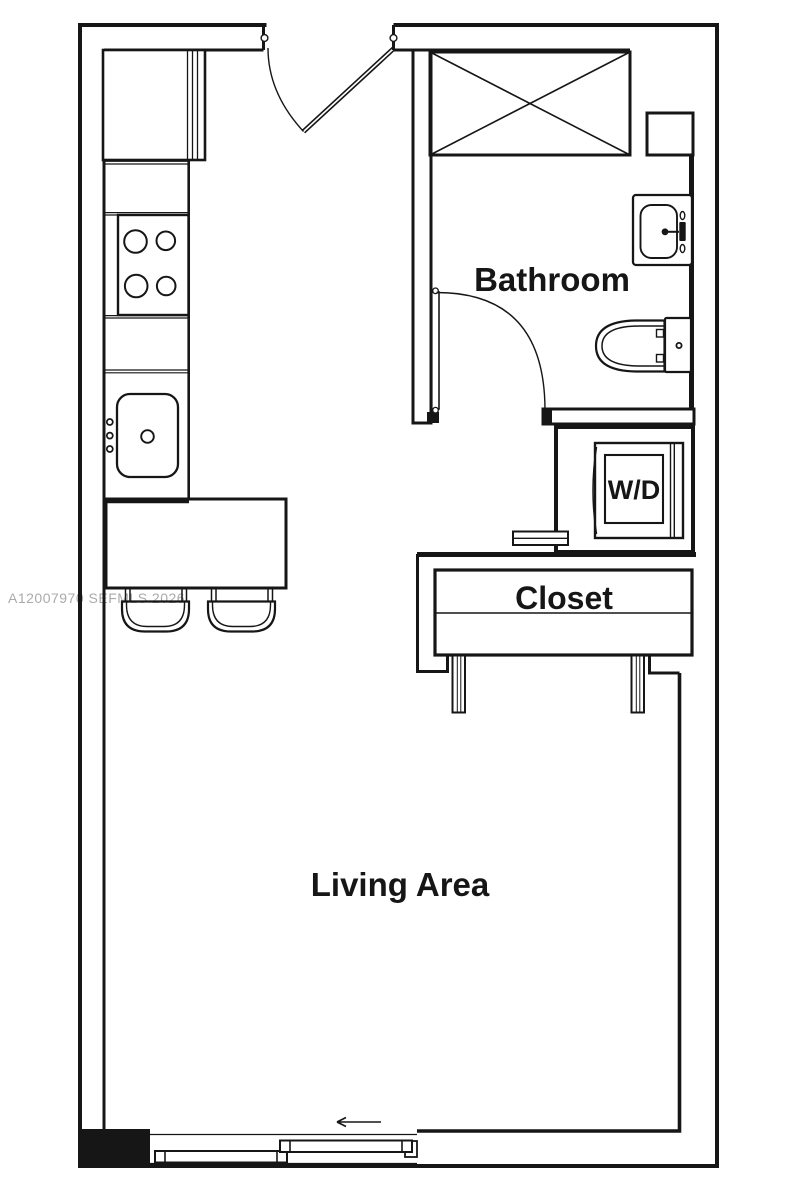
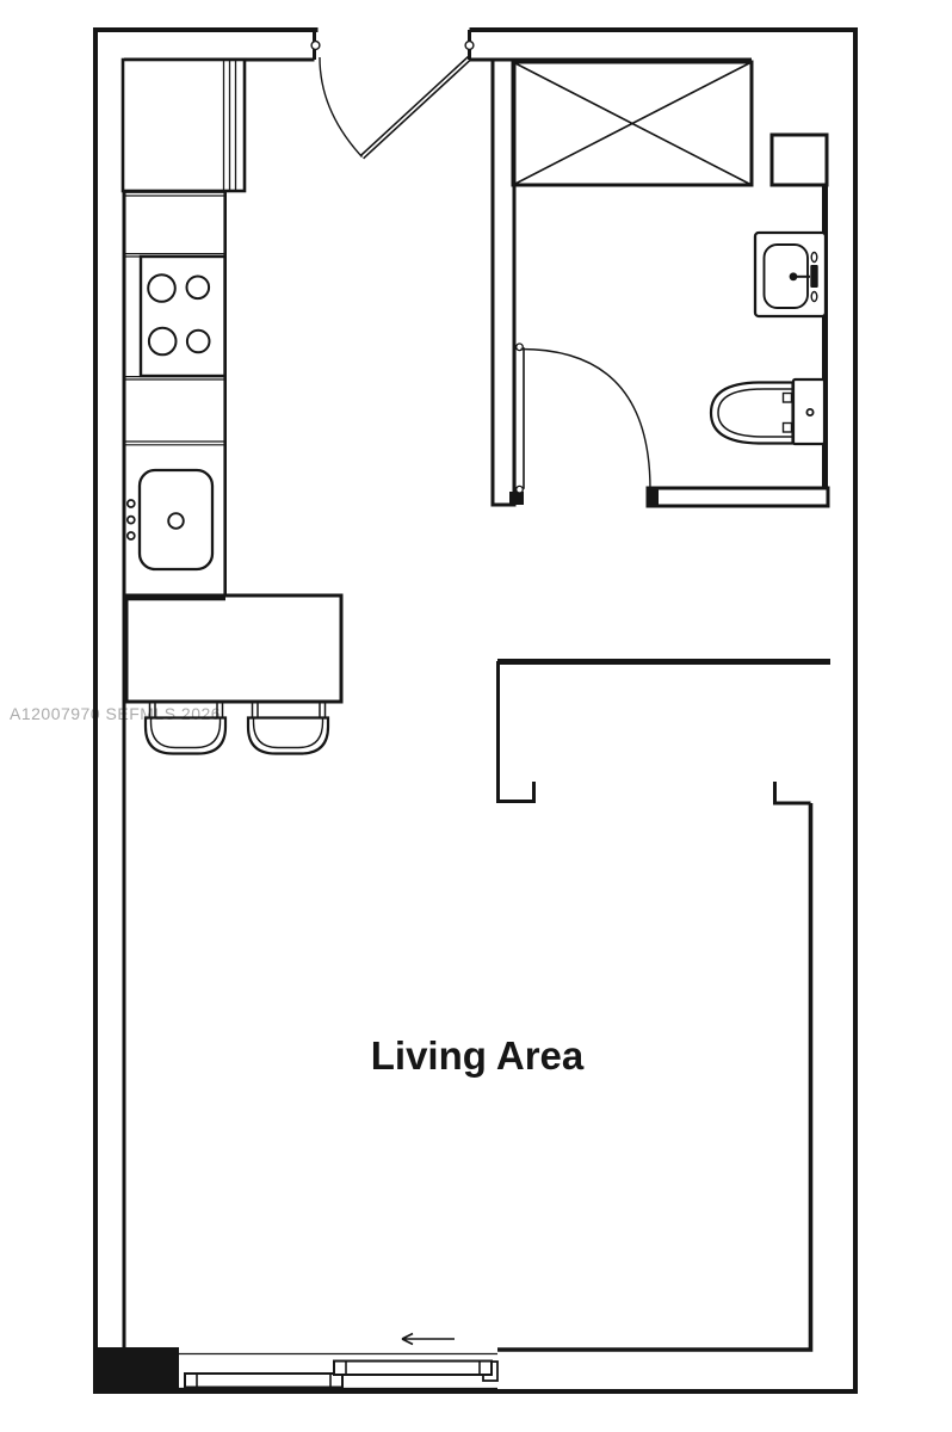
  A1200797 SFMLS 2026
- Bathroom
- W/D
- Closet
  Living Area
